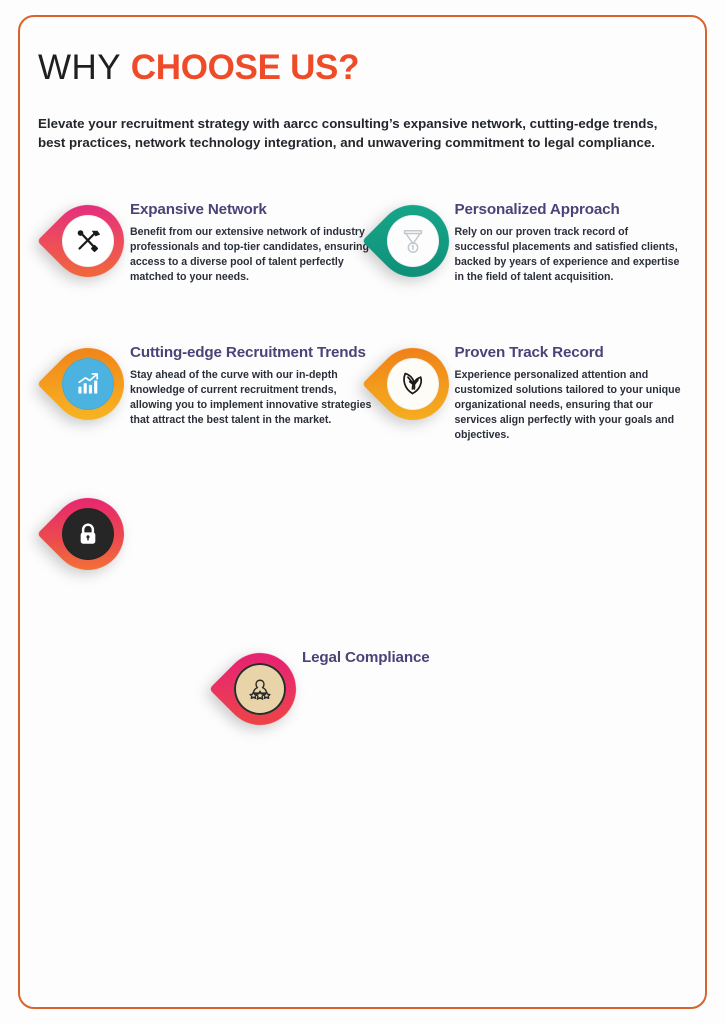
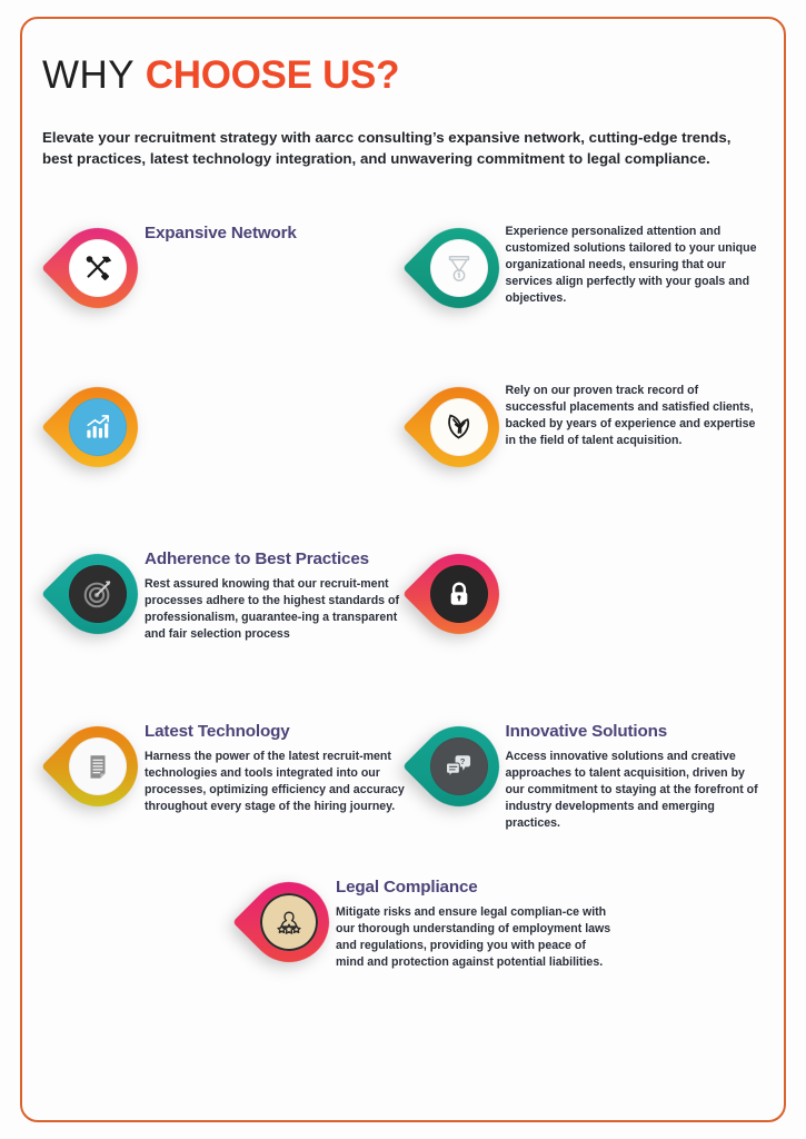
  WHY CHOOSE US?
- Elevate your recruitment strategy with aarcc consulting’s expansive network, cutting-edge trends, best practices, network technology integration, and unwavering commitment to legal compliance.
+ Elevate your recruitment strategy with aarcc consulting’s expansive network, cutting-edge trends, best practices, latest technology integration, and unwavering commitment to legal compliance.
  Expansive Network
- Benefit from our extensive network of industry professionals and top-tier candidates, ensuring access to a diverse pool of talent perfectly matched to your needs.
- Personalized Approach
- Rely on our proven track record of successful placements and satisfied clients, backed by years of experience and expertise in the field of talent acquisition.
+ Experience personalized attention and customized solutions tailored to your unique organizational needs, ensuring that our services align perfectly with your goals and objectives.
- Cutting-edge Recruitment Trends
- Stay ahead of the curve with our in-depth knowledge of current recruitment trends, allowing you to implement innovative strategies that attract the best talent in the market.
- Proven Track Record
- Experience personalized attention and customized solutions tailored to your unique organizational needs, ensuring that our services align perfectly with your goals and objectives.
+ Rely on our proven track record of successful placements and satisfied clients, backed by years of experience and expertise in the field of talent acquisition.
+ Adherence to Best Practices
+ Rest assured knowing that our recruit-ment processes adhere to the highest standards of professionalism, guarantee-ing a transparent and fair selection process
+ Latest Technology
+ Harness the power of the latest recruit-ment technologies and tools integrated into our processes, optimizing efficiency and accuracy throughout every stage of the hiring journey.
+ ?
+ Innovative Solutions
+ Access innovative solutions and creative approaches to talent acquisition, driven by our commitment to staying at the forefront of industry developments and emerging practices.
  Legal Compliance
+ Mitigate risks and ensure legal complian-ce with our thorough understanding of employment laws and regulations, providing you with peace of mind and protection against potential liabilities.
